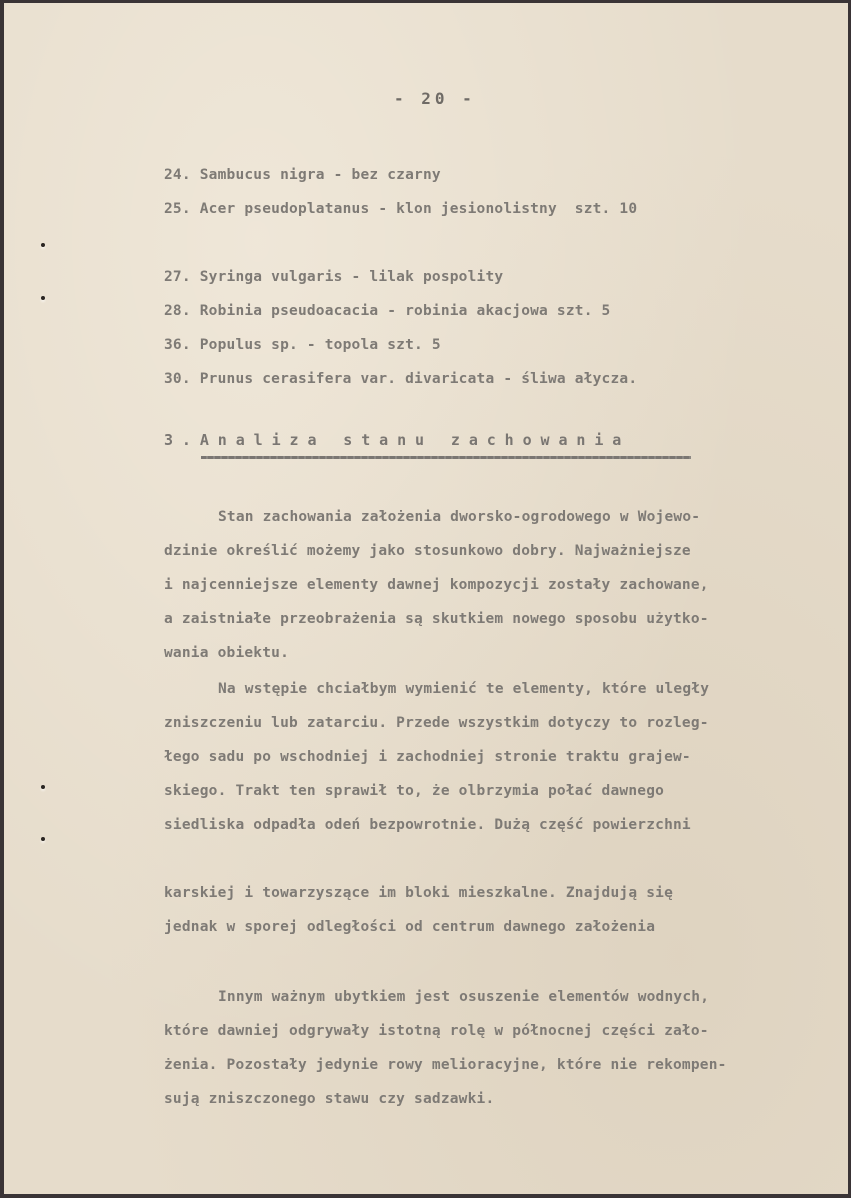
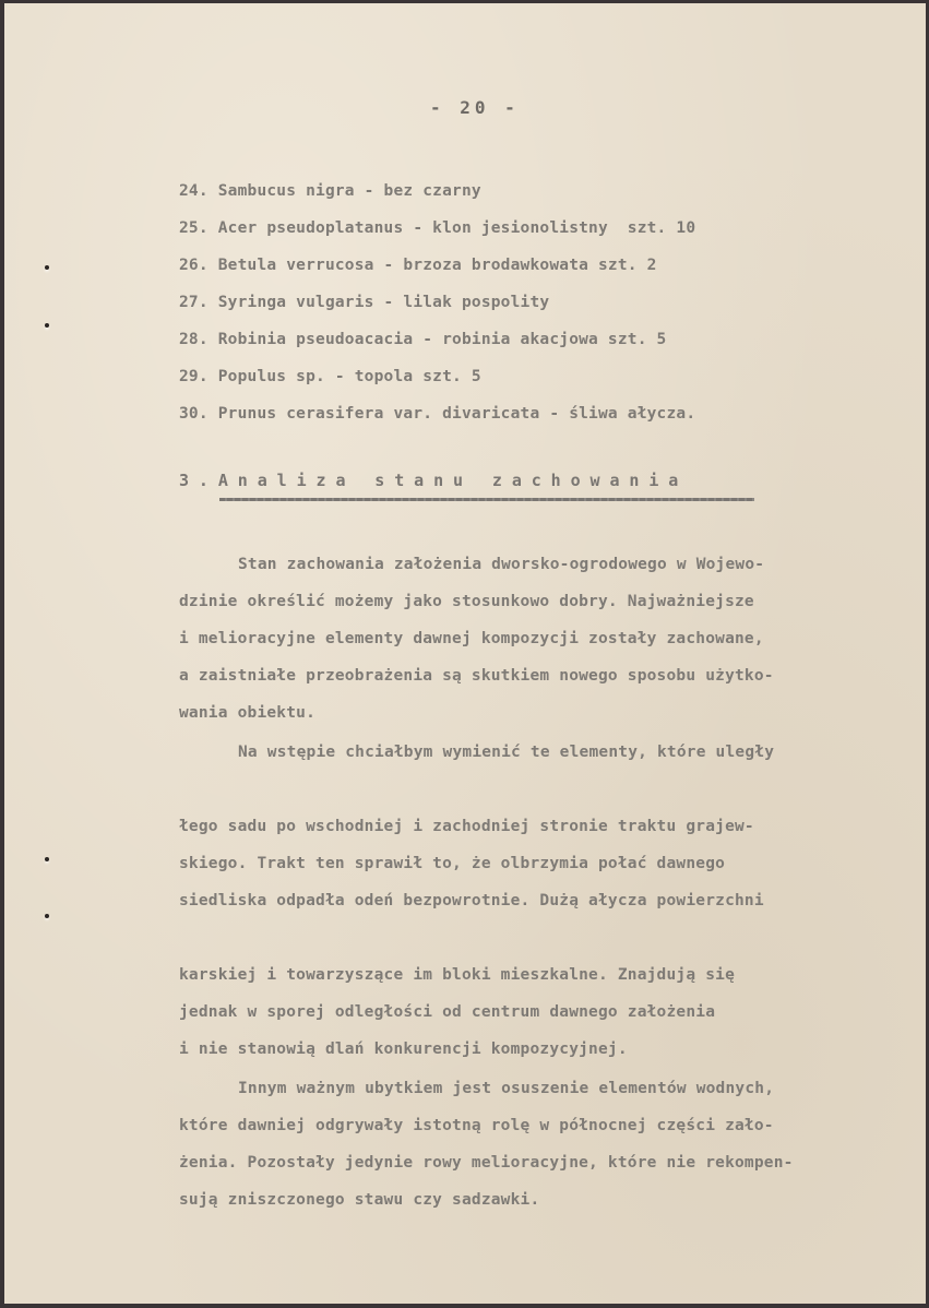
  - 20 -
  24. Sambucus nigra - bez czarny
  25. Acer pseudoplatanus - klon jesionolistny szt. 10
+ 26. Betula verrucosa - brzoza brodawkowata szt. 2
  27. Syringa vulgaris - lilak pospolity
  28. Robinia pseudoacacia - robinia akacjowa szt. 5
- 36. Populus sp. - topola szt. 5
+ 29. Populus sp. - topola szt. 5
  30. Prunus cerasifera var. divaricata - śliwa ałycza.
  3.Analiza stanu zachowania
  Stan zachowania założenia dworsko-ogrodowego w Wojewo-
  dzinie określić możemy jako stosunkowo dobry. Najważniejsze
- i najcenniejsze elementy dawnej kompozycji zostały zachowane,
+ i melioracyjne elementy dawnej kompozycji zostały zachowane,
  a zaistniałe przeobrażenia są skutkiem nowego sposobu użytko-
  wania obiektu.
  Na wstępie chciałbym wymienić te elementy, które uległy
- zniszczeniu lub zatarciu. Przede wszystkim dotyczy to rozleg-
  łego sadu po wschodniej i zachodniej stronie traktu grajew-
  skiego. Trakt ten sprawił to, że olbrzymia połać dawnego
- siedliska odpadła odeń bezpowrotnie. Dużą część powierzchni
+ siedliska odpadła odeń bezpowrotnie. Dużą ałycza powierzchni
  karskiej i towarzyszące im bloki mieszkalne. Znajdują się
  jednak w sporej odległości od centrum dawnego założenia
+ i nie stanowią dlań konkurencji kompozycyjnej.
  Innym ważnym ubytkiem jest osuszenie elementów wodnych,
  które dawniej odgrywały istotną rolę w północnej części zało-
  żenia. Pozostały jedynie rowy melioracyjne, które nie rekompen-
  sują zniszczonego stawu czy sadzawki.
